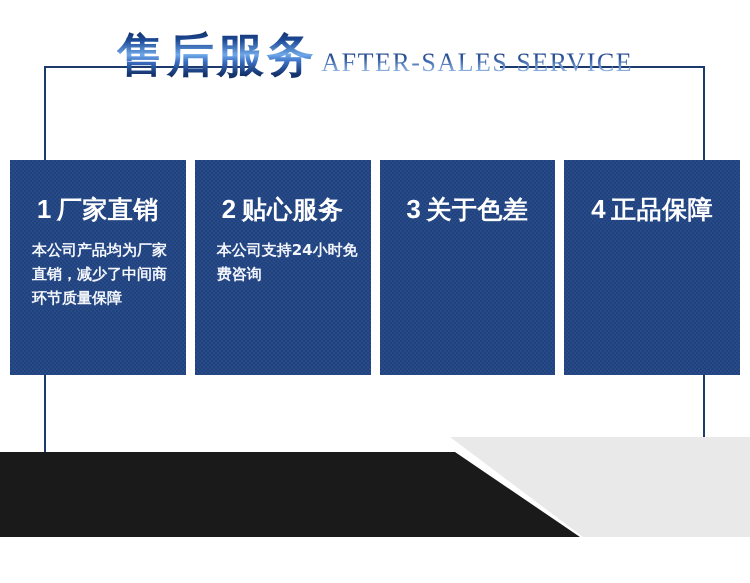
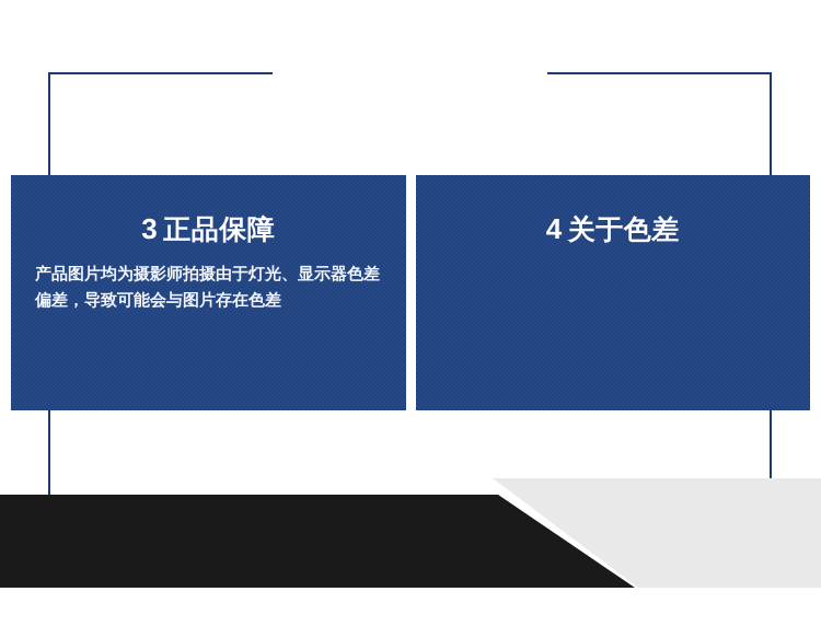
- 售后服务 AFTER-SALES SERVICE
- 1 厂家直销
- 本公司产品均为厂家直销，减少了中间商环节质量保障
- 2 贴心服务
- 本公司支持24小时免费咨询
- 3 关于色差
+ 3 正品保障
+ 产品图片均为摄影师拍摄由于灯光、显示器色差偏差，导致可能会与图片存在色差
- 4 正品保障
+ 4 关于色差
